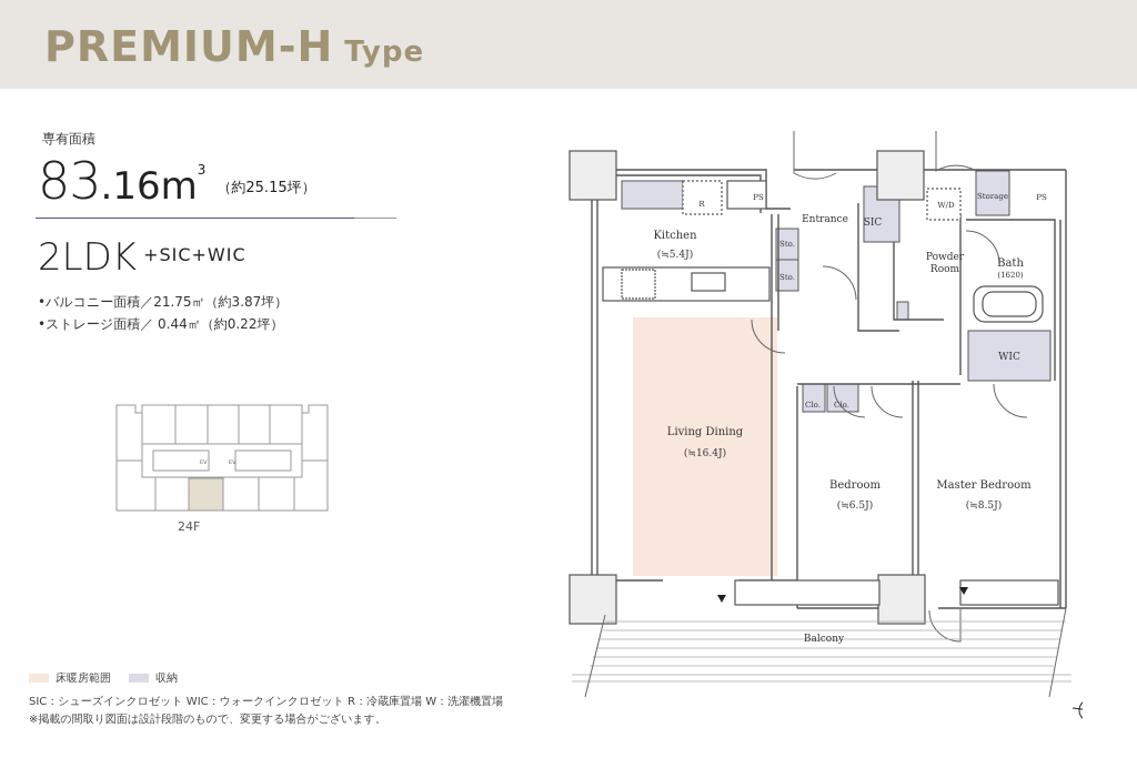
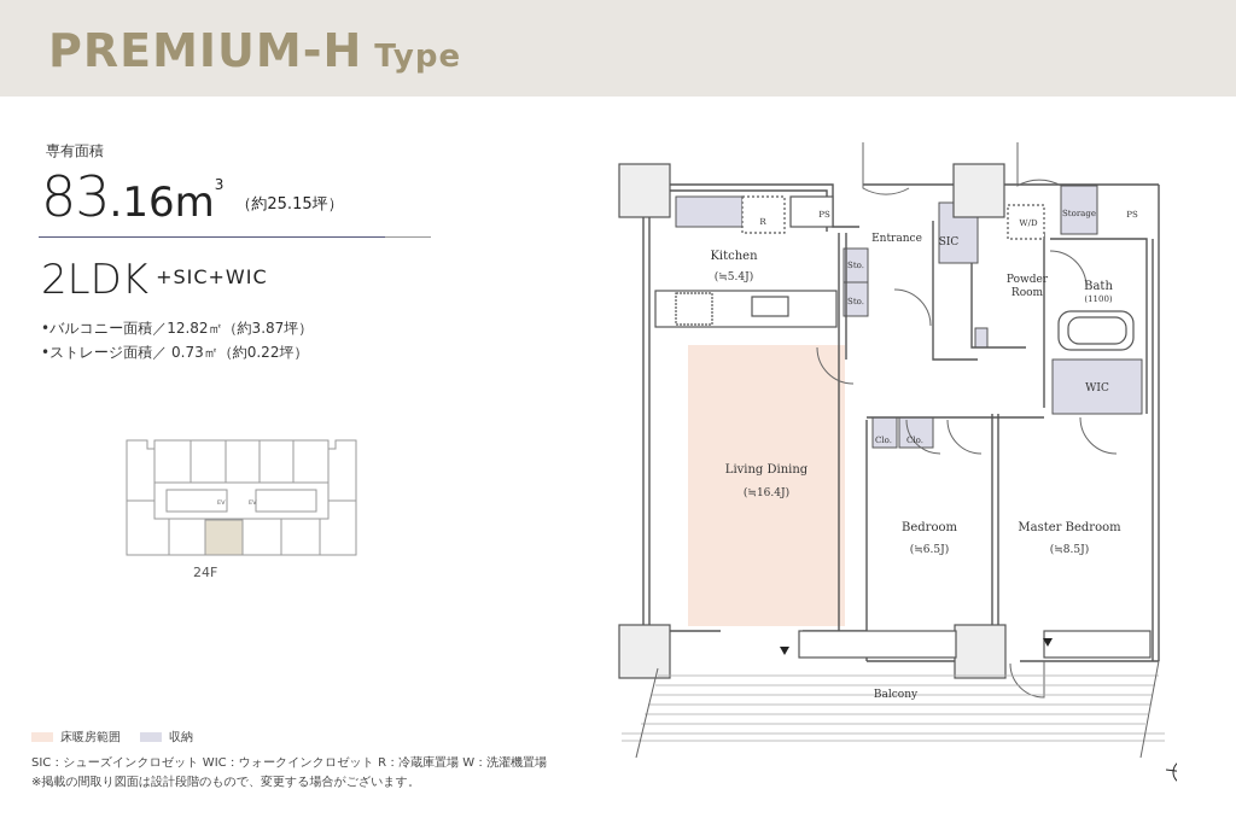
  PREMIUM-H Type
  専有面積
  83.16m3（約25.15坪）
  2LDK +SIC+WIC
- •バルコニー面積／21.75㎡（約3.87坪）
+ •バルコニー面積／12.82㎡（約3.87坪）
- •ストレージ面積／ 0.44㎡（約0.22坪）
+ •ストレージ面積／ 0.73㎡（約0.22坪）
  24F
  床暖房範囲
  収納
  SIC：シューズインクロゼット WIC：ウォークインクロゼット R：冷蔵庫置場 W：洗濯機置場
  ※掲載の間取り図面は設計段階のもので、変更する場合がございます。
  Kitchen
  (≒5.4J)
  Living Dining
  (≒16.4J)
  Bedroom
  (≒6.5J)
  Master Bedroom
  (≒8.5J)
  Entrance
  SIC
  Powder
  Room
  Bath
- (1620)
+ (1100)
  WIC
  Storage
  PS
  PS
  W/D
  R
  Sto.
  Sto.
  Clo.
  Clo.
  Balcony
